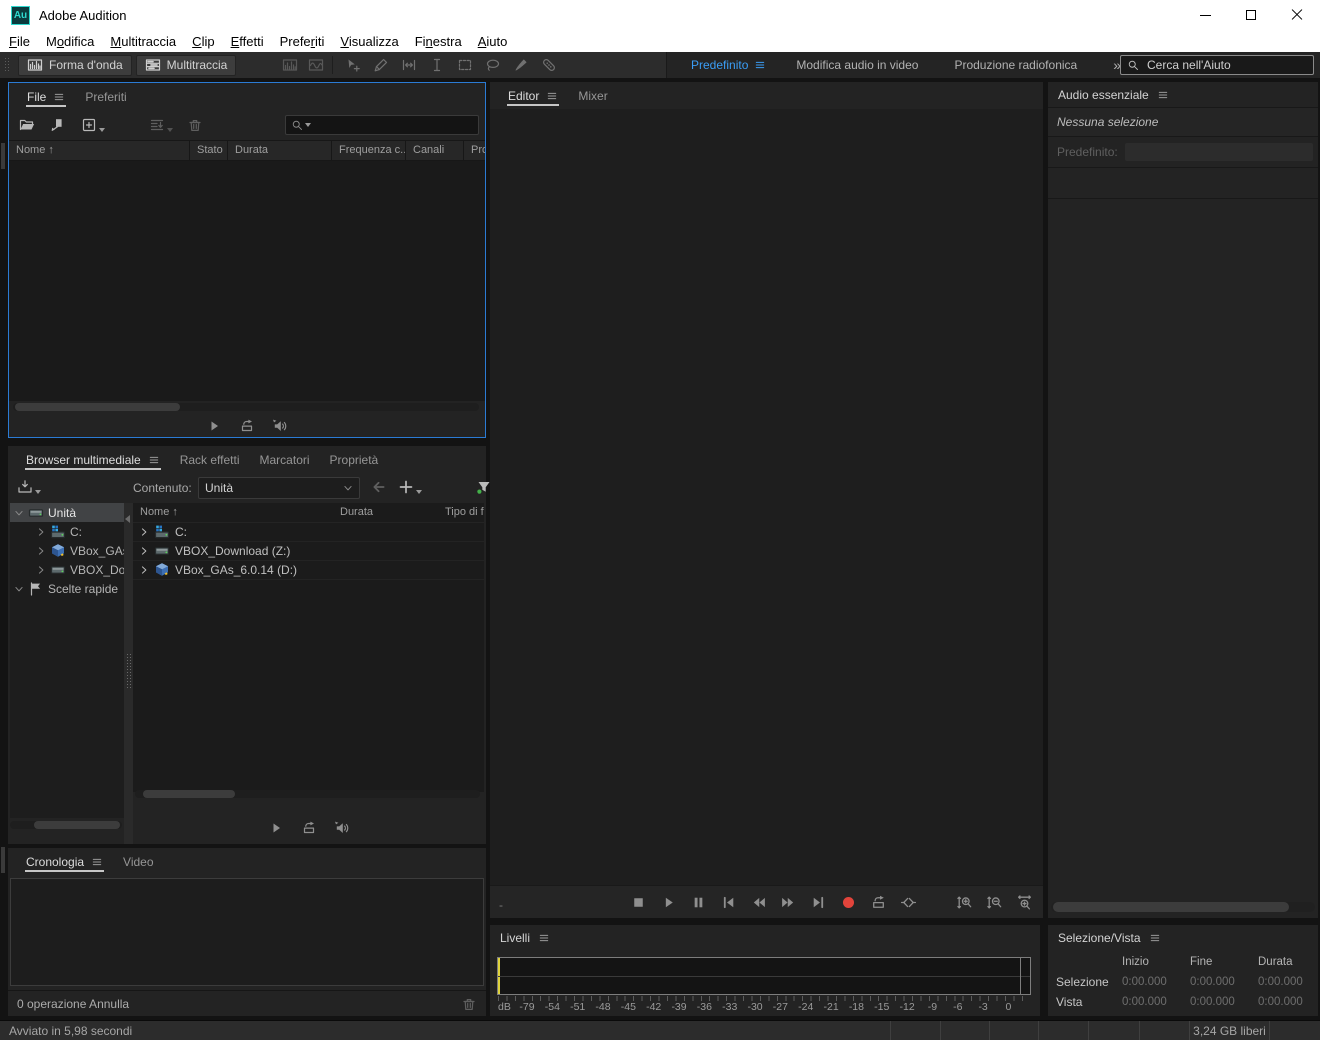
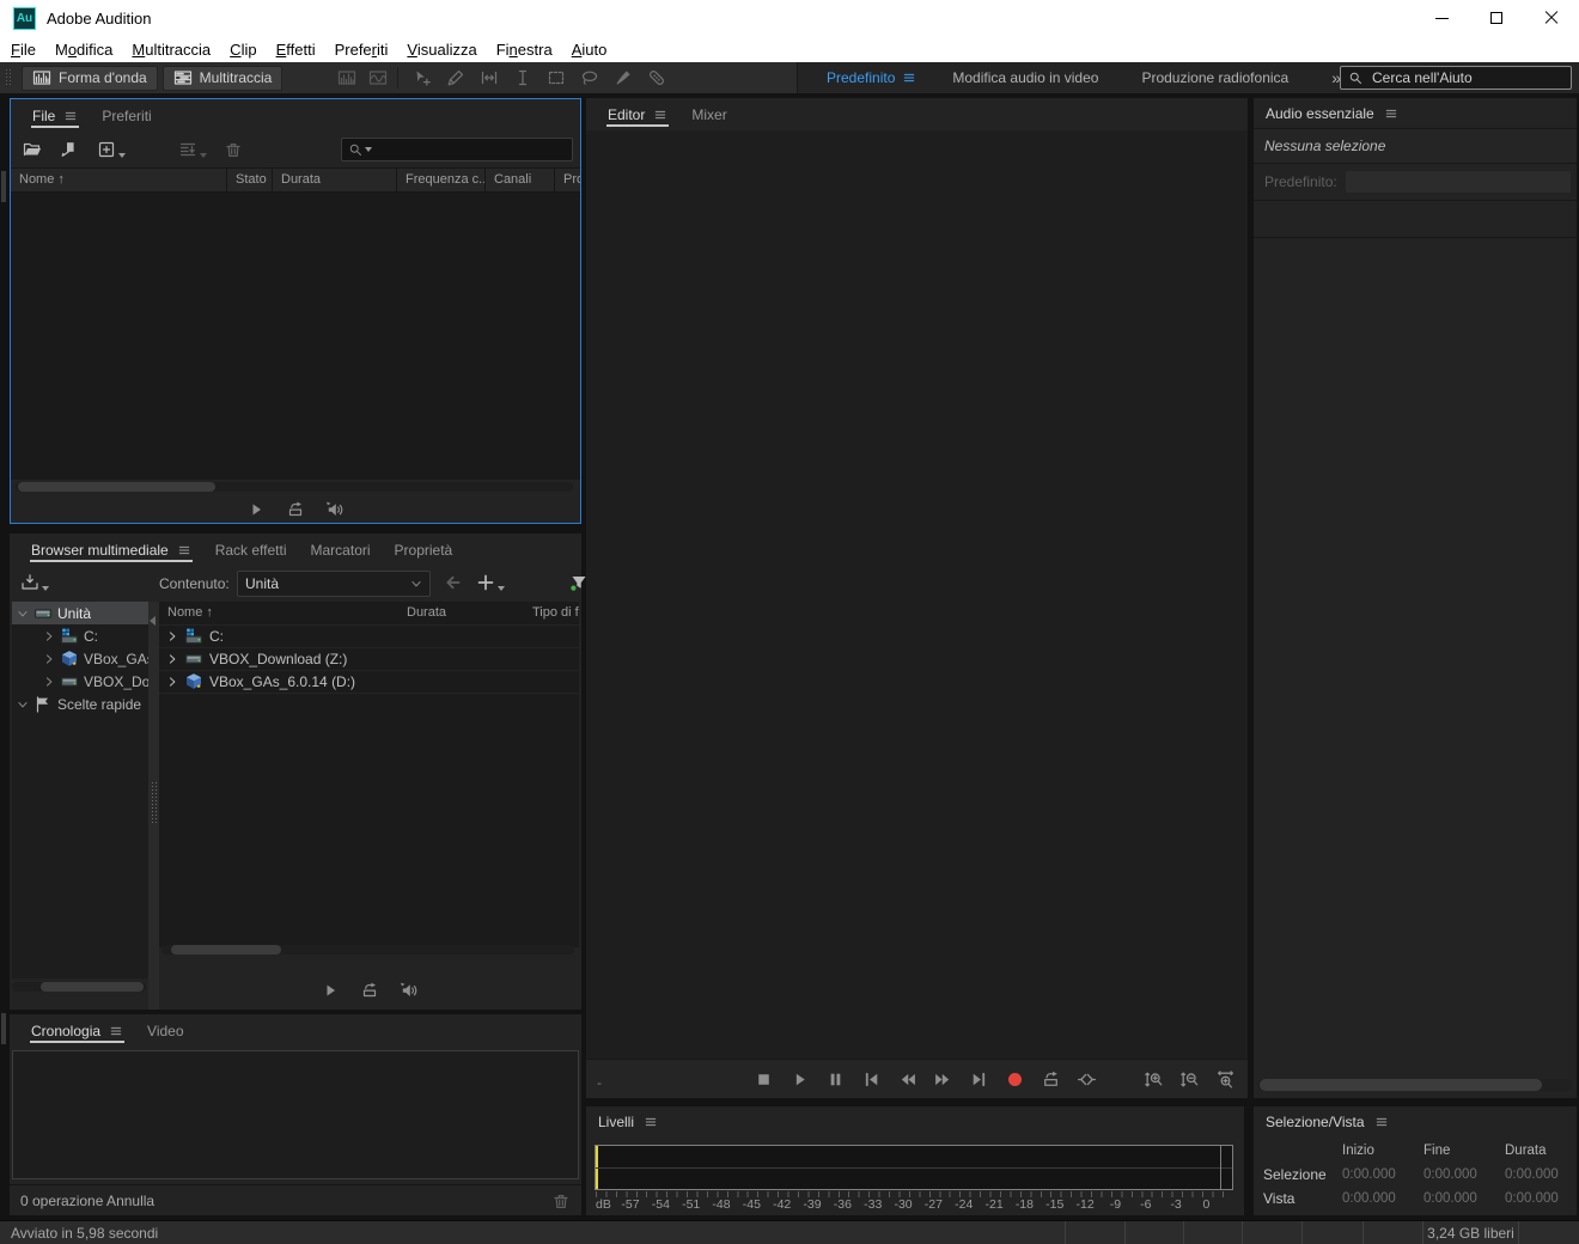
  Au
  Adobe Audition
  File
  Modifica
  Multitraccia
  Clip
  Effetti
  Preferiti
  Visualizza
  Finestra
  Aiuto
  Forma d'onda
  Multitraccia
  Predefinito
  Modifica audio in video
  Produzione radiofonica
  »
  Cerca nell'Aiuto
  File
  Preferiti
  Nome ↑
  Stato
  Durata
  Frequenza c..
  Canali
  Browser multimediale
  Rack effetti
  Marcatori
  Proprietà
  Contenuto:
  Unità
  Unità
  C:
  Scelte rapide
  Nome ↑
  Durata
  Tipo di f
  C:
  VBOX_Download (Z:)
  VBox_GAs_6.0.14 (D:)
  Cronologia
  Video
  0 operazione Annulla
  Editor
  Mixer
  -
  Livelli
  dB
- -79
+ -57
  -54
  -51
  -48
  -45
  -42
  -39
  -36
  -33
  -30
  -27
  -24
  -21
  -18
  -15
  -12
  -9
  -6
  -3
  0
  Audio essenziale
  Nessuna selezione
  Predefinito:
  Selezione/Vista
  Inizio
  Fine
  Durata
  Selezione
  0:00.000
  0:00.000
  0:00.000
  Vista
  0:00.000
  0:00.000
  0:00.000
  Avviato in 5,98 secondi
  3,24 GB liberi
